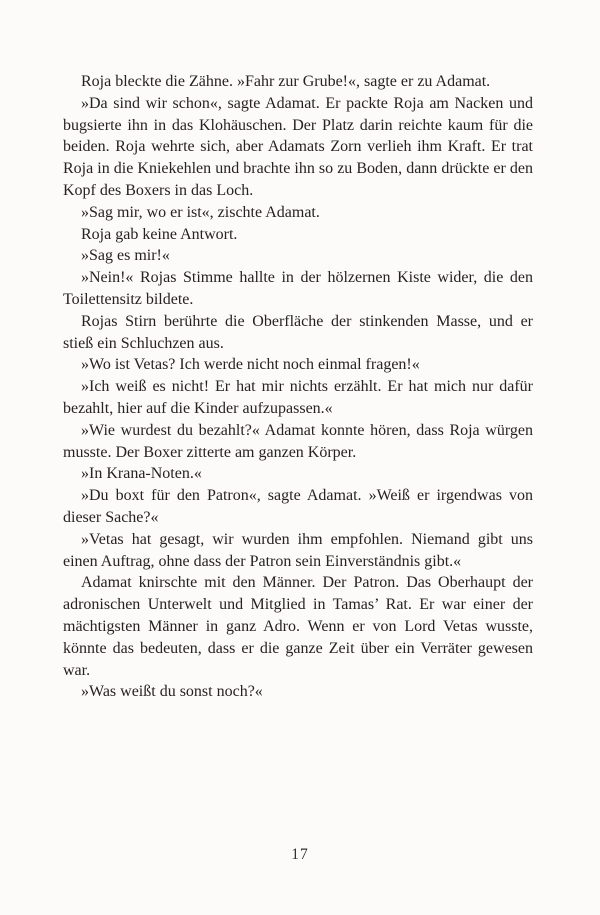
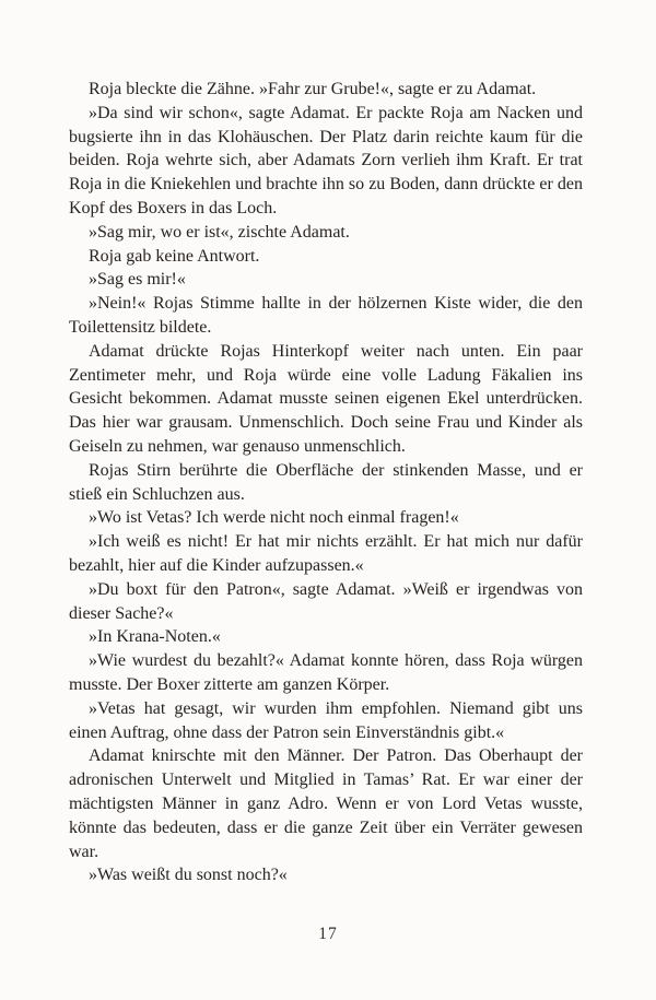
  Roja bleckte die Zähne. »Fahr zur Grube!«, sagte er zu Adamat.
  »Da sind wir schon«, sagte Adamat. Er packte Roja am Nacken und bugsierte ihn in das Klohäuschen. Der Platz darin reichte kaum für die beiden. Roja wehrte sich, aber Adamats Zorn verlieh ihm Kraft. Er trat Roja in die Kniekehlen und brachte ihn so zu Boden, dann drückte er den Kopf des Boxers in das Loch.
  »Sag mir, wo er ist«, zischte Adamat.
  Roja gab keine Antwort.
  »Sag es mir!«
  »Nein!« Rojas Stimme hallte in der hölzernen Kiste wider, die den Toilettensitz bildete.
+ Adamat drückte Rojas Hinterkopf weiter nach unten. Ein paar Zentimeter mehr, und Roja würde eine volle Ladung Fäkalien ins Gesicht bekommen. Adamat musste seinen eigenen Ekel unterdrücken. Das hier war grausam. Unmenschlich. Doch seine Frau und Kinder als Geiseln zu nehmen, war genauso unmenschlich.
  Rojas Stirn berührte die Oberfläche der stinkenden Masse, und er stieß ein Schluchzen aus.
  »Wo ist Vetas? Ich werde nicht noch einmal fragen!«
  »Ich weiß es nicht! Er hat mir nichts erzählt. Er hat mich nur dafür bezahlt, hier auf die Kinder aufzupassen.«
- »Wie wurdest du bezahlt?« Adamat konnte hören, dass Roja würgen musste. Der Boxer zitterte am ganzen Körper.
+ »Du boxt für den Patron«, sagte Adamat. »Weiß er irgendwas von dieser Sache?«
  »In Krana-Noten.«
- »Du boxt für den Patron«, sagte Adamat. »Weiß er irgendwas von dieser Sache?«
+ »Wie wurdest du bezahlt?« Adamat konnte hören, dass Roja würgen musste. Der Boxer zitterte am ganzen Körper.
  »Vetas hat gesagt, wir wurden ihm empfohlen. Niemand gibt uns einen Auftrag, ohne dass der Patron sein Einverständnis gibt.«
  Adamat knirschte mit den Männer. Der Patron. Das Oberhaupt der adronischen Unterwelt und Mitglied in Tamas’ Rat. Er war einer der mächtigsten Männer in ganz Adro. Wenn er von Lord Vetas wusste, könnte das bedeuten, dass er die ganze Zeit über ein Verräter gewesen war.
  »Was weißt du sonst noch?«
  17
